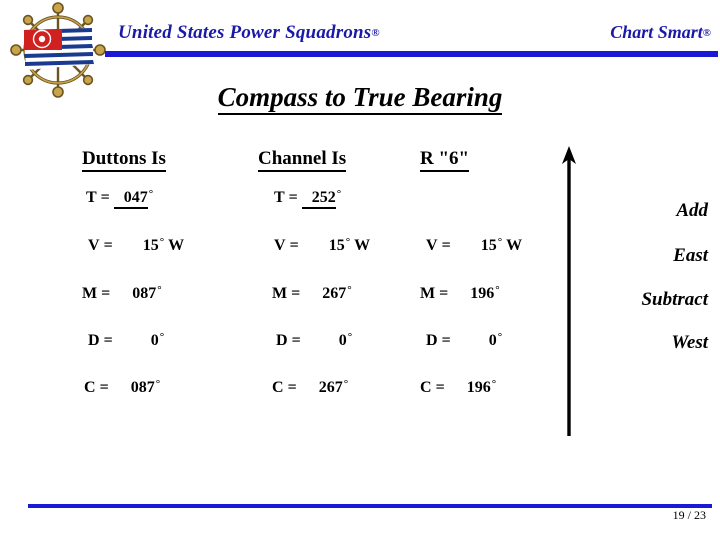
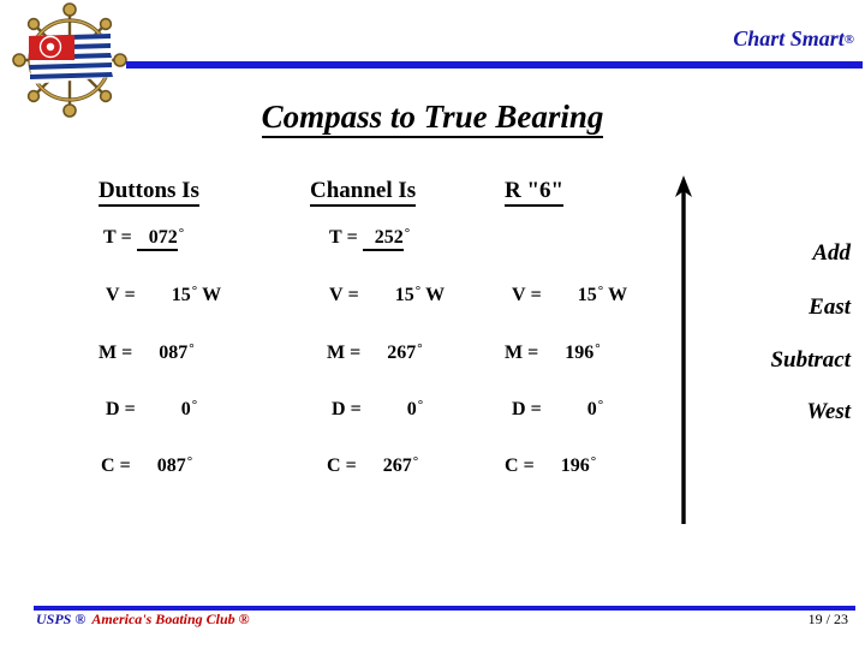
- United States Power Squadrons®
  Chart Smart®
  Compass to True Bearing
  Duttons Is
- T = 047°
+ T = 072°
  V = 15° W
  M = 087°
  D = 0°
  C = 087°
  Channel Is
  T = 252°
  V = 15° W
  M = 267°
  D = 0°
  C = 267°
  R "6"
  V = 15° W
  M = 196°
  D = 0°
  C = 196°
  Add
  East
  Subtract
  West
+ USPS ® America's Boating Club ®
  19 / 23
